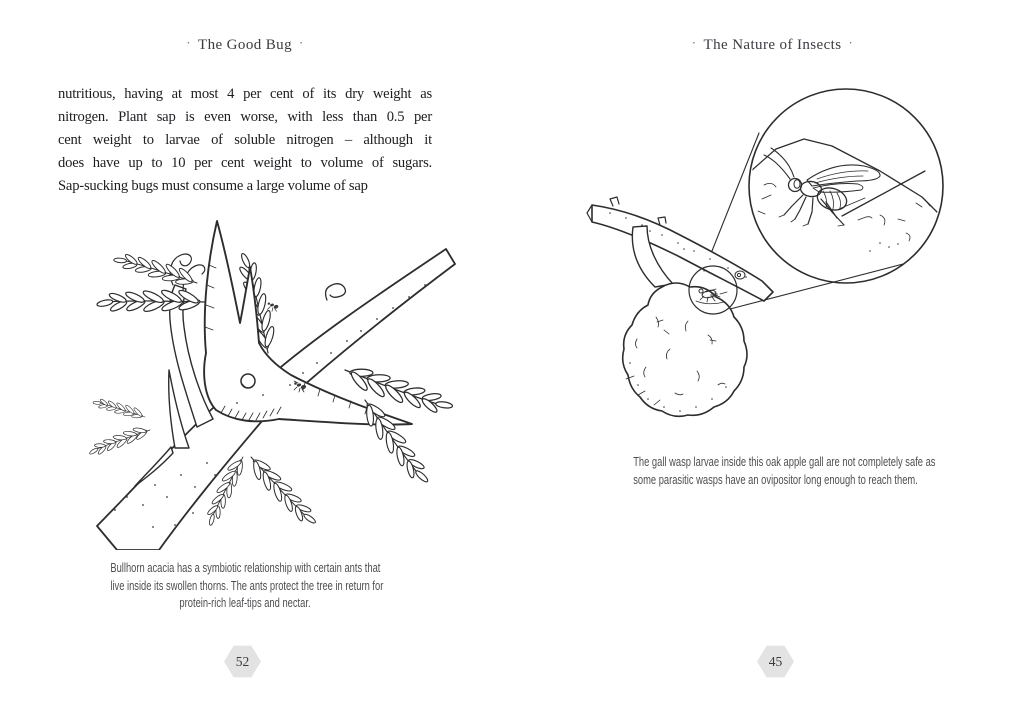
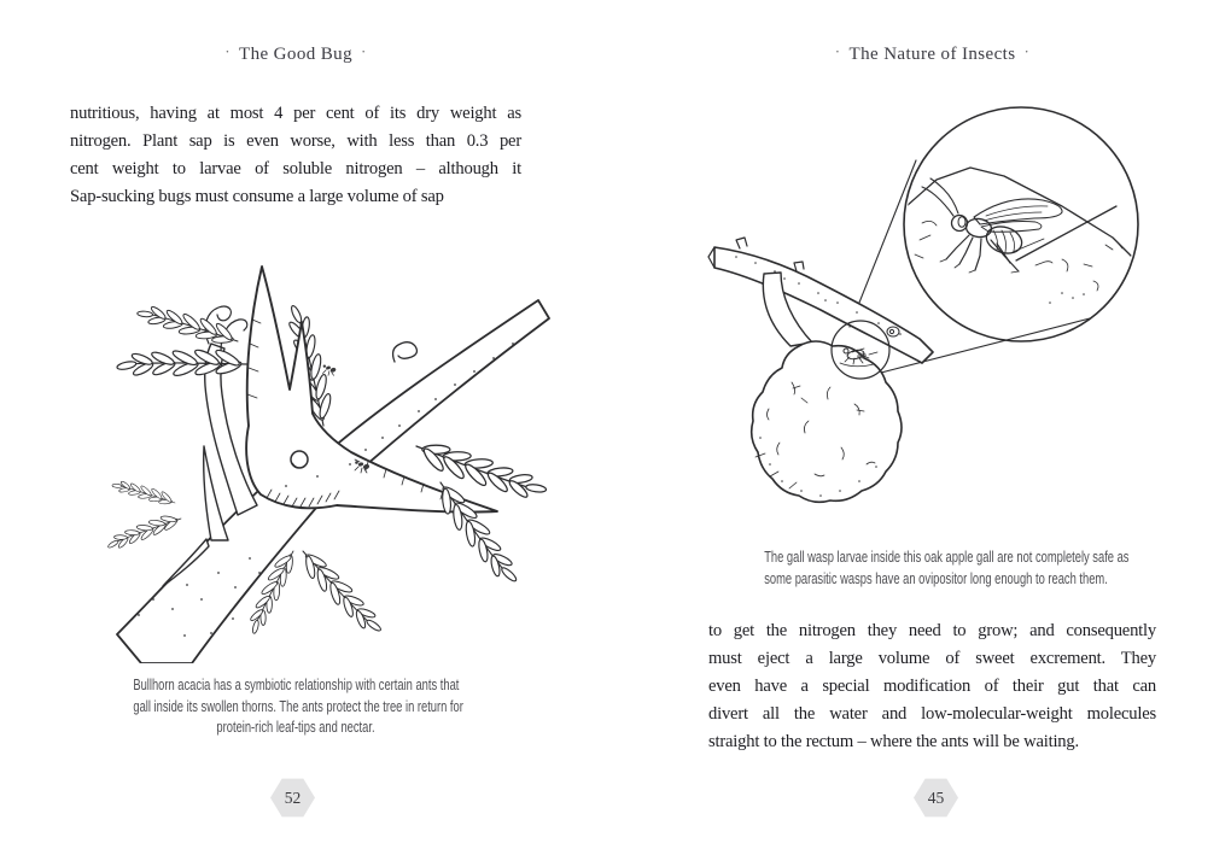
  · The Good Bug ·
  nutritious, having at most 4 per cent of its dry weight as
- nitrogen. Plant sap is even worse, with less than 0.5 per
+ nitrogen. Plant sap is even worse, with less than 0.3 per
  cent weight to larvae of soluble nitrogen – although it
- does have up to 10 per cent weight to volume of sugars.
  Sap-sucking bugs must consume a large volume of sap
  Bullhorn acacia has a symbiotic relationship with certain ants that
- live inside its swollen thorns. The ants protect the tree in return for
+ gall inside its swollen thorns. The ants protect the tree in return for
  protein-rich leaf-tips and nectar.
  52
  · The Nature of Insects ·
  The gall wasp larvae inside this oak apple gall are not completely safe as
  some parasitic wasps have an ovipositor long enough to reach them.
+ to get the nitrogen they need to grow; and consequently
+ must eject a large volume of sweet excrement. They
+ even have a special modification of their gut that can
+ divert all the water and low-molecular-weight molecules
+ straight to the rectum – where the ants will be waiting.
  45
